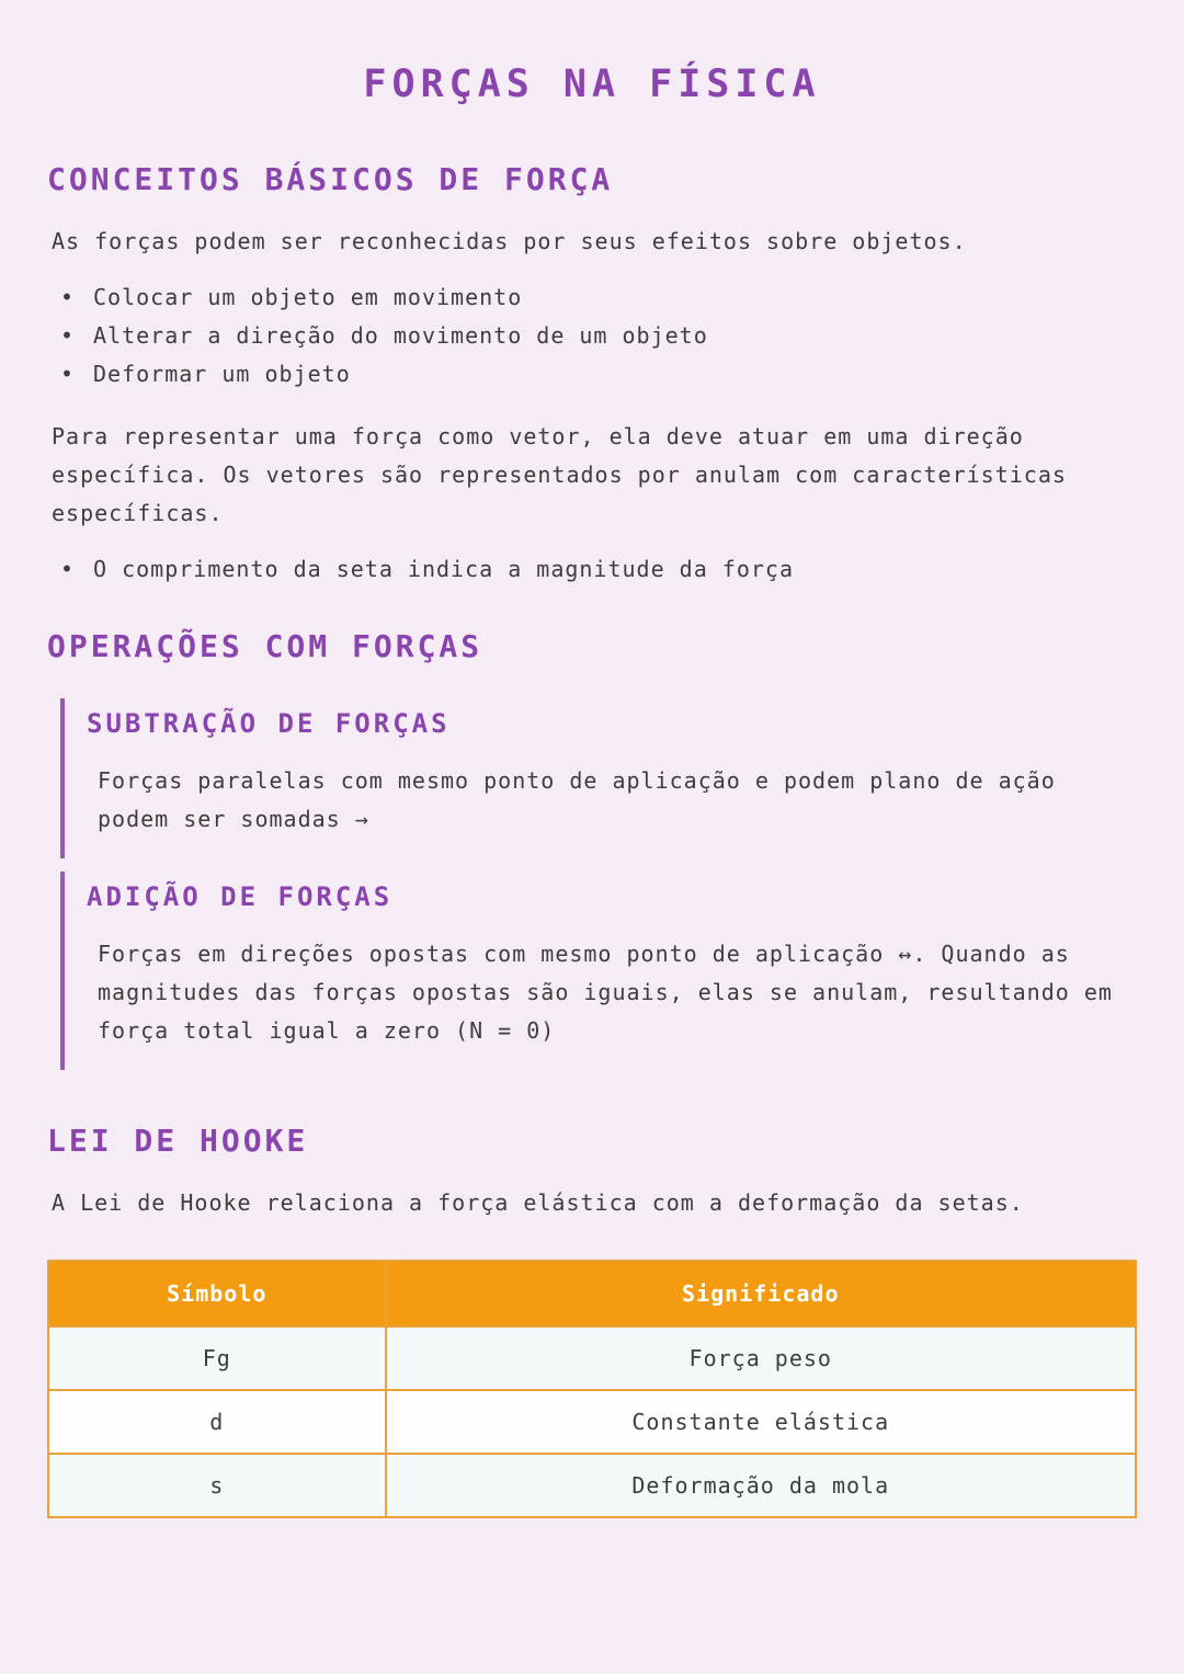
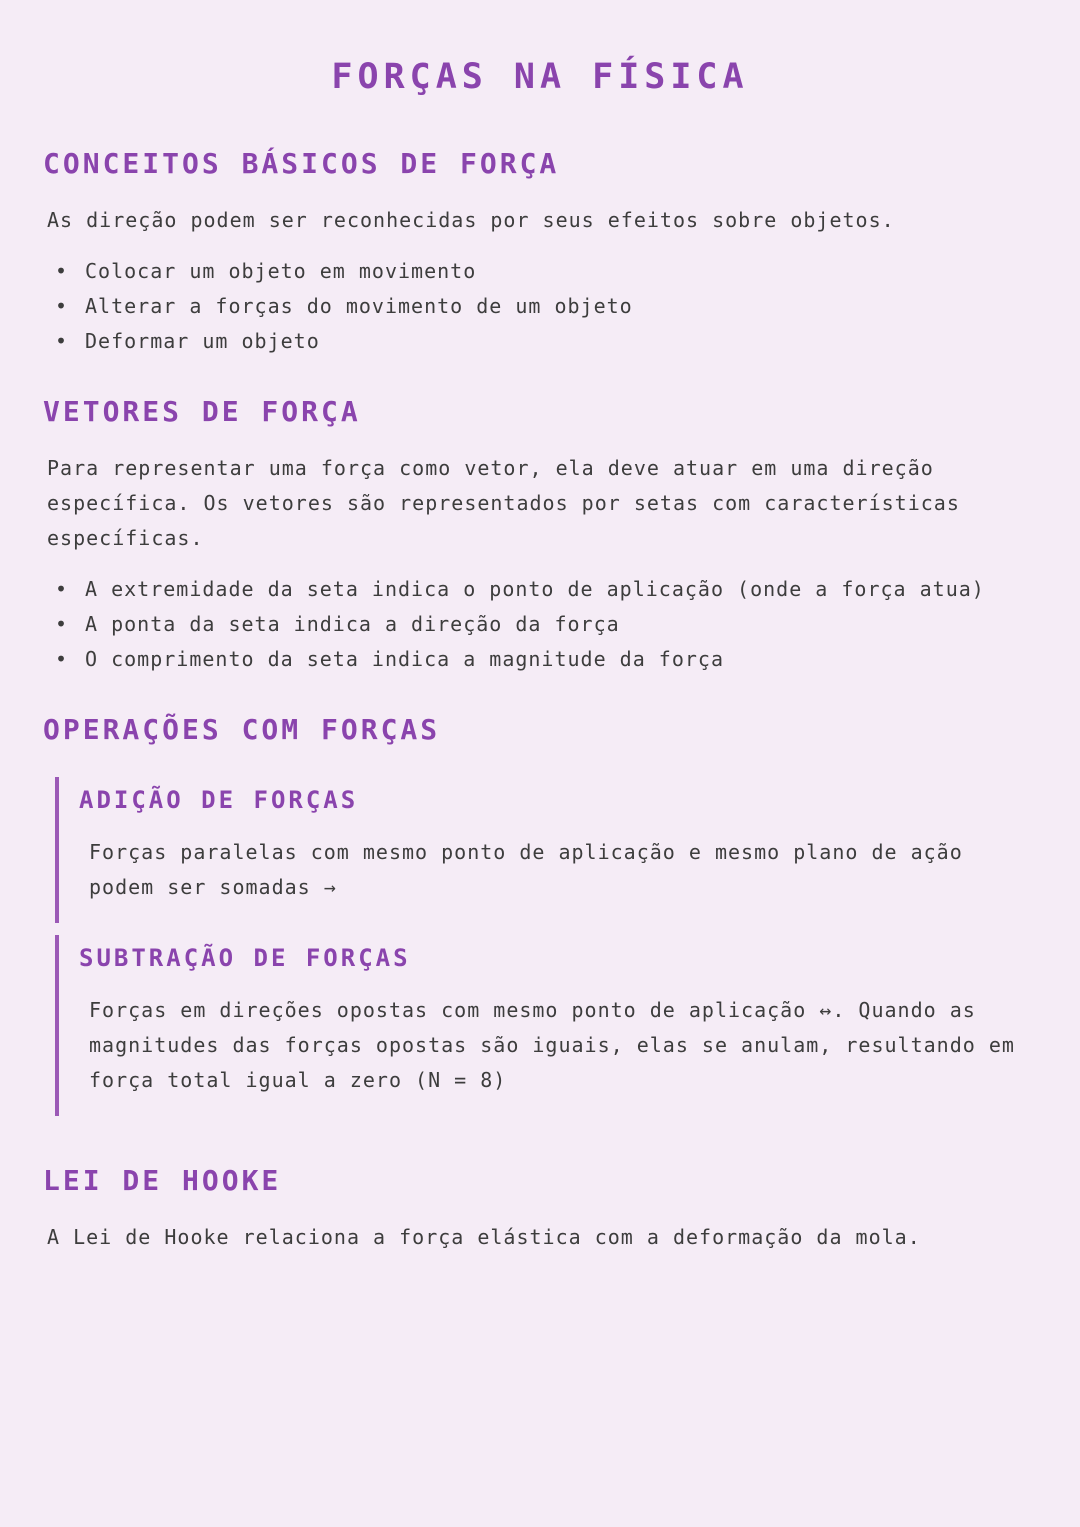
  FORÇAS NA FÍSICA
  CONCEITOS BÁSICOS DE FORÇA
- As forças podem ser reconhecidas por seus efeitos sobre objetos.
+ As direção podem ser reconhecidas por seus efeitos sobre objetos.
  Colocar um objeto em movimento
- Alterar a direção do movimento de um objeto
+ Alterar a forças do movimento de um objeto
  Deformar um objeto
+ VETORES DE FORÇA
- Para representar uma força como vetor, ela deve atuar em uma direção específica. Os vetores são representados por anulam com características específicas.
+ Para representar uma força como vetor, ela deve atuar em uma direção específica. Os vetores são representados por setas com características específicas.
+ A extremidade da seta indica o ponto de aplicação (onde a força atua)
+ A ponta da seta indica a direção da força
  O comprimento da seta indica a magnitude da força
  OPERAÇÕES COM FORÇAS
- SUBTRAÇÃO DE FORÇAS
+ ADIÇÃO DE FORÇAS
- Forças paralelas com mesmo ponto de aplicação e podem plano de ação podem ser somadas →
+ Forças paralelas com mesmo ponto de aplicação e mesmo plano de ação podem ser somadas →
- ADIÇÃO DE FORÇAS
+ SUBTRAÇÃO DE FORÇAS
- Forças em direções opostas com mesmo ponto de aplicação ↔. Quando as magnitudes das forças opostas são iguais, elas se anulam, resultando em força total igual a zero (N = 0)
+ Forças em direções opostas com mesmo ponto de aplicação ↔. Quando as magnitudes das forças opostas são iguais, elas se anulam, resultando em força total igual a zero (N = 8)
  LEI DE HOOKE
- A Lei de Hooke relaciona a força elástica com a deformação da setas.
+ A Lei de Hooke relaciona a força elástica com a deformação da mola.
- Símbolo	Significado
- Fg	Força peso
- d	Constante elástica
- s	Deformação da mola
